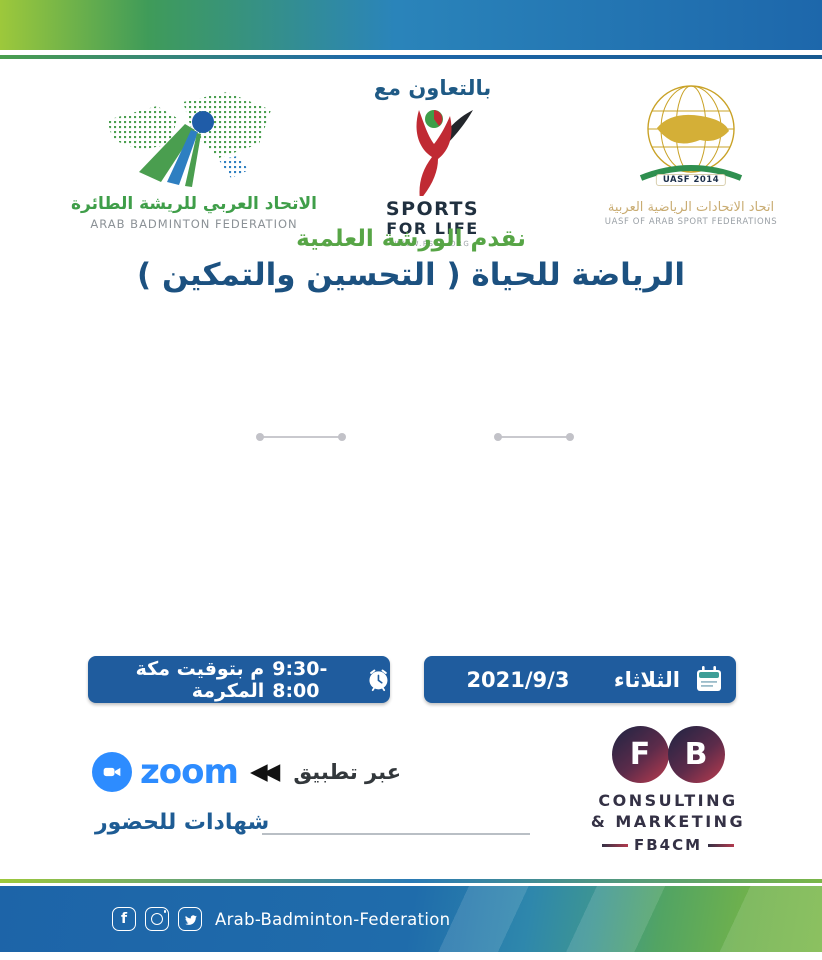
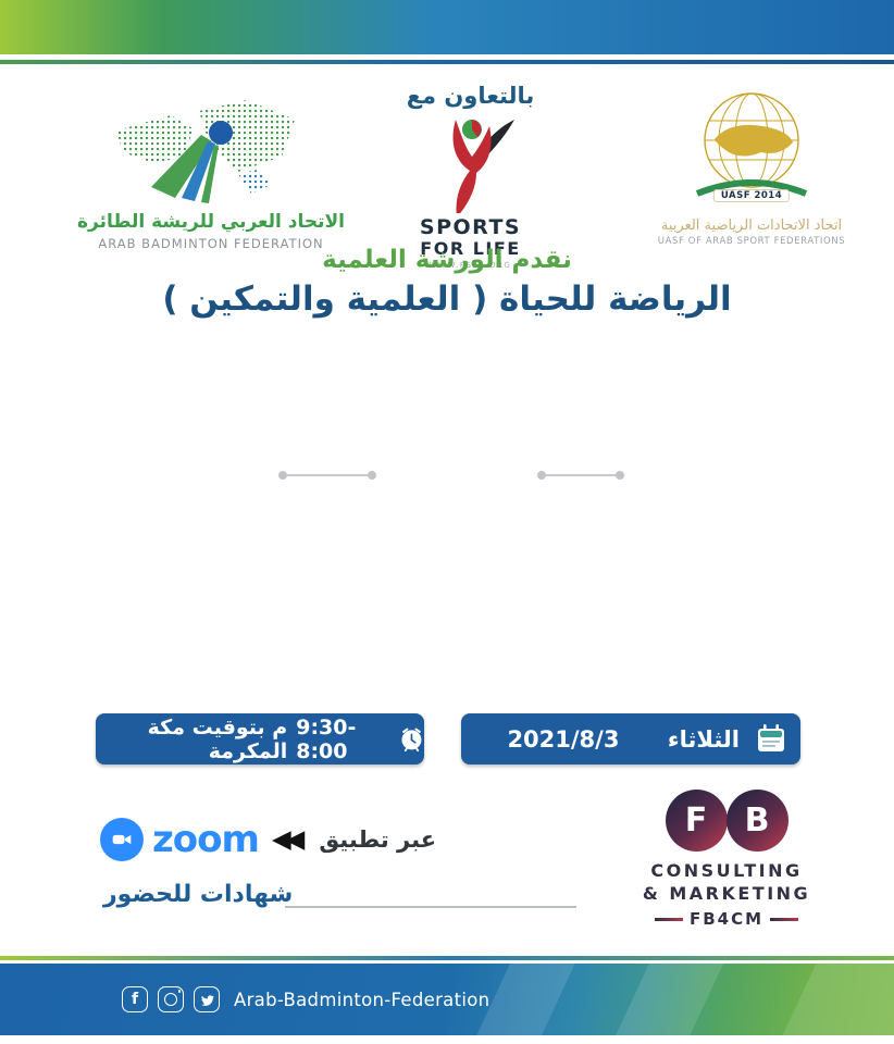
  الاتحاد العربي للريشة الطائرة
  ARAB BADMINTON FEDERATION
  بالتعاون مع
  SPORTS
  FOR LIFE
  WWW.PSAL.ORG
  UASF 2014
  اتحاد الاتحادات الرياضية العربية
  UASF OF ARAB SPORT FEDERATIONS
  نقدم الورشة العلمية
- الرياضة للحياة ( التحسين والتمكين )
+ الرياضة للحياة ( العلمية والتمكين )
  9:30-8:00
  م بتوقيت مكة المكرمة
  الثلاثاء
- 2021/9/3
+ 2021/8/3
  zoom
  ◀◀
  عبر تطبيق
  شهادات للحضور
  F
  B
  CONSULTING
  & MARKETING
  FB4CM
  f
  Arab-Badminton-Federation
